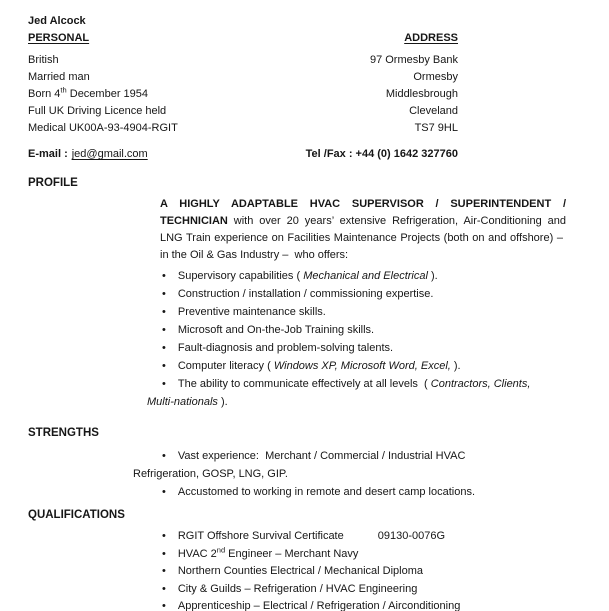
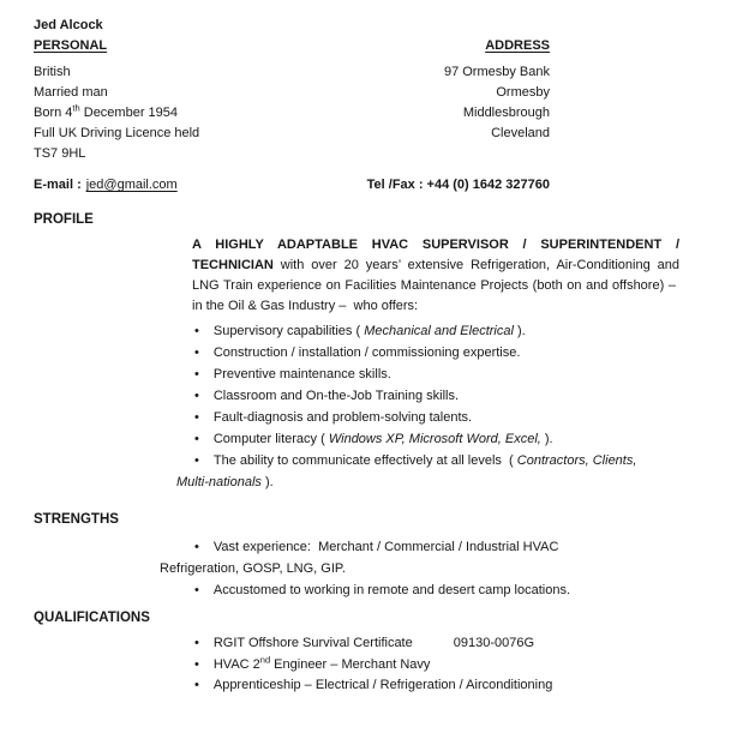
  Jed Alcock
  PERSONAL
  ADDRESS
  British
  97 Ormesby Bank
  Married man
  Ormesby
  Born 4th December 1954
  Middlesbrough
  Full UK Driving Licence held
  Cleveland
- Medical UK00A-93-4904-RGIT
  TS7 9HL
  E-mail : jed@gmail.com
  Tel /Fax : +44 (0) 1642 327760
  PROFILE
  A HIGHLY ADAPTABLE HVAC SUPERVISOR / SUPERINTENDENT / TECHNICIAN with over 20 years’ extensive Refrigeration, Air-Conditioning and LNG Train experience on Facilities Maintenance Projects (both on and offshore) – in the Oil & Gas Industry – who offers:
  • Supervisory capabilities ( Mechanical and Electrical ).
  • Construction / installation / commissioning expertise.
  • Preventive maintenance skills.
- • Microsoft and On-the-Job Training skills.
+ • Classroom and On-the-Job Training skills.
  • Fault-diagnosis and problem-solving talents.
  • Computer literacy ( Windows XP, Microsoft Word, Excel, ).
  • The ability to communicate effectively at all levels ( Contractors, Clients,
  Multi-nationals ).
  STRENGTHS
  • Vast experience: Merchant / Commercial / Industrial HVAC
  Refrigeration, GOSP, LNG, GIP.
  • Accustomed to working in remote and desert camp locations.
  QUALIFICATIONS
  • RGIT Offshore Survival Certificate 09130-0076G
  • HVAC 2nd Engineer – Merchant Navy
- • Northern Counties Electrical / Mechanical Diploma
- • City & Guilds – Refrigeration / HVAC Engineering
  • Apprenticeship – Electrical / Refrigeration / Airconditioning
